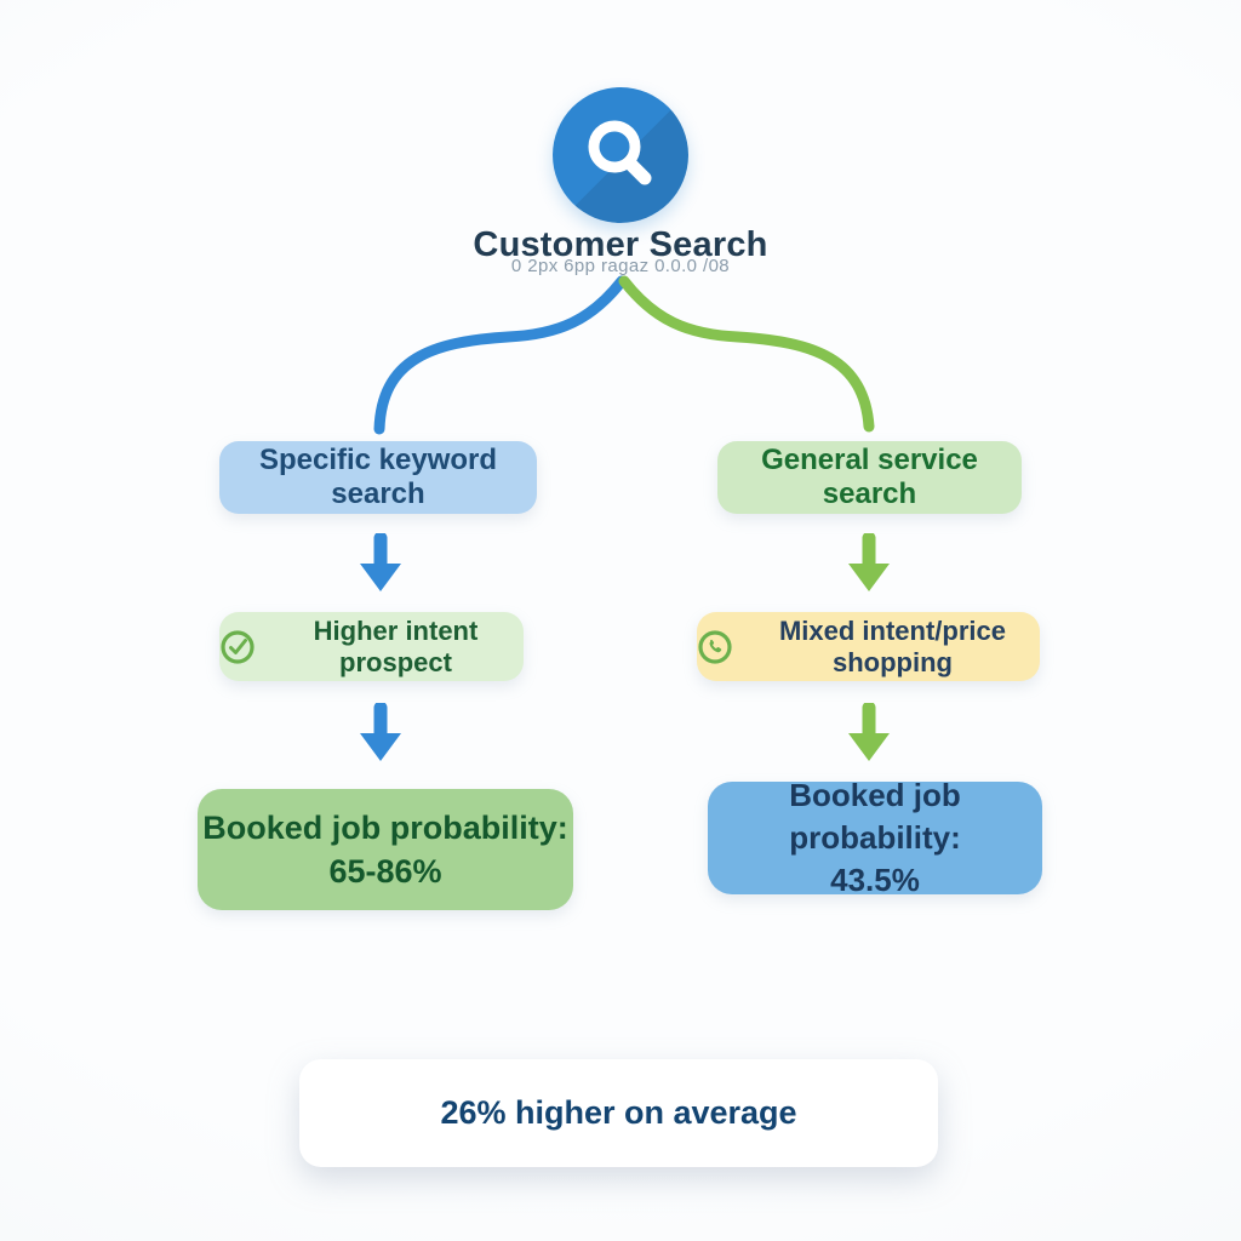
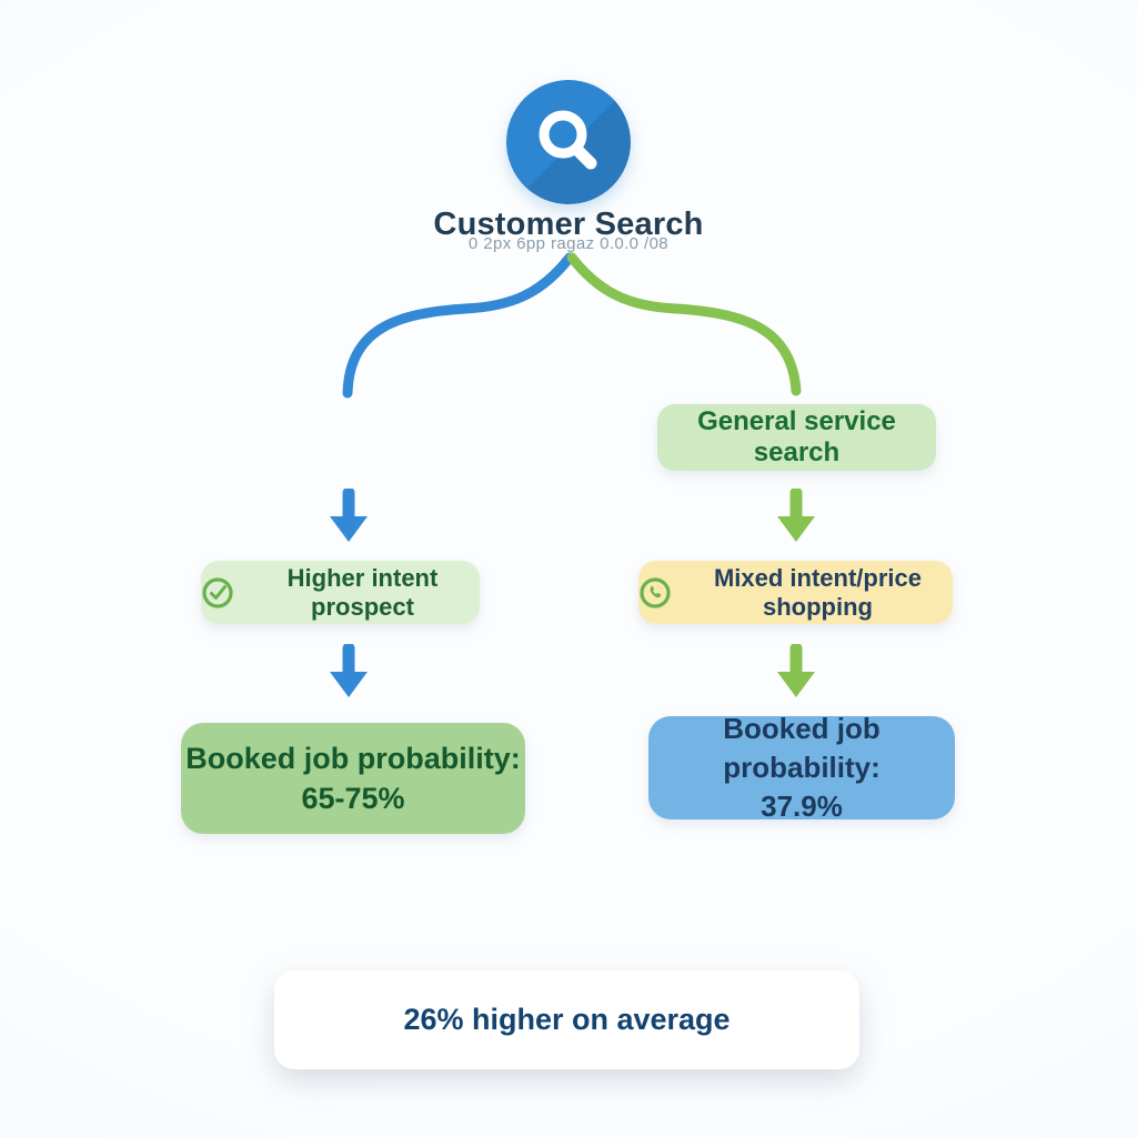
  Customer Search
  0 2px 6pp ragaz 0.0.0 /08
- Specific keyword search
  Higher intent prospect
  Booked job probability:
- 65-86%
+ 65-75%
  General service search
  Mixed intent/price shopping
  Booked job probability:
- 43.5%
+ 37.9%
  26% higher on average
